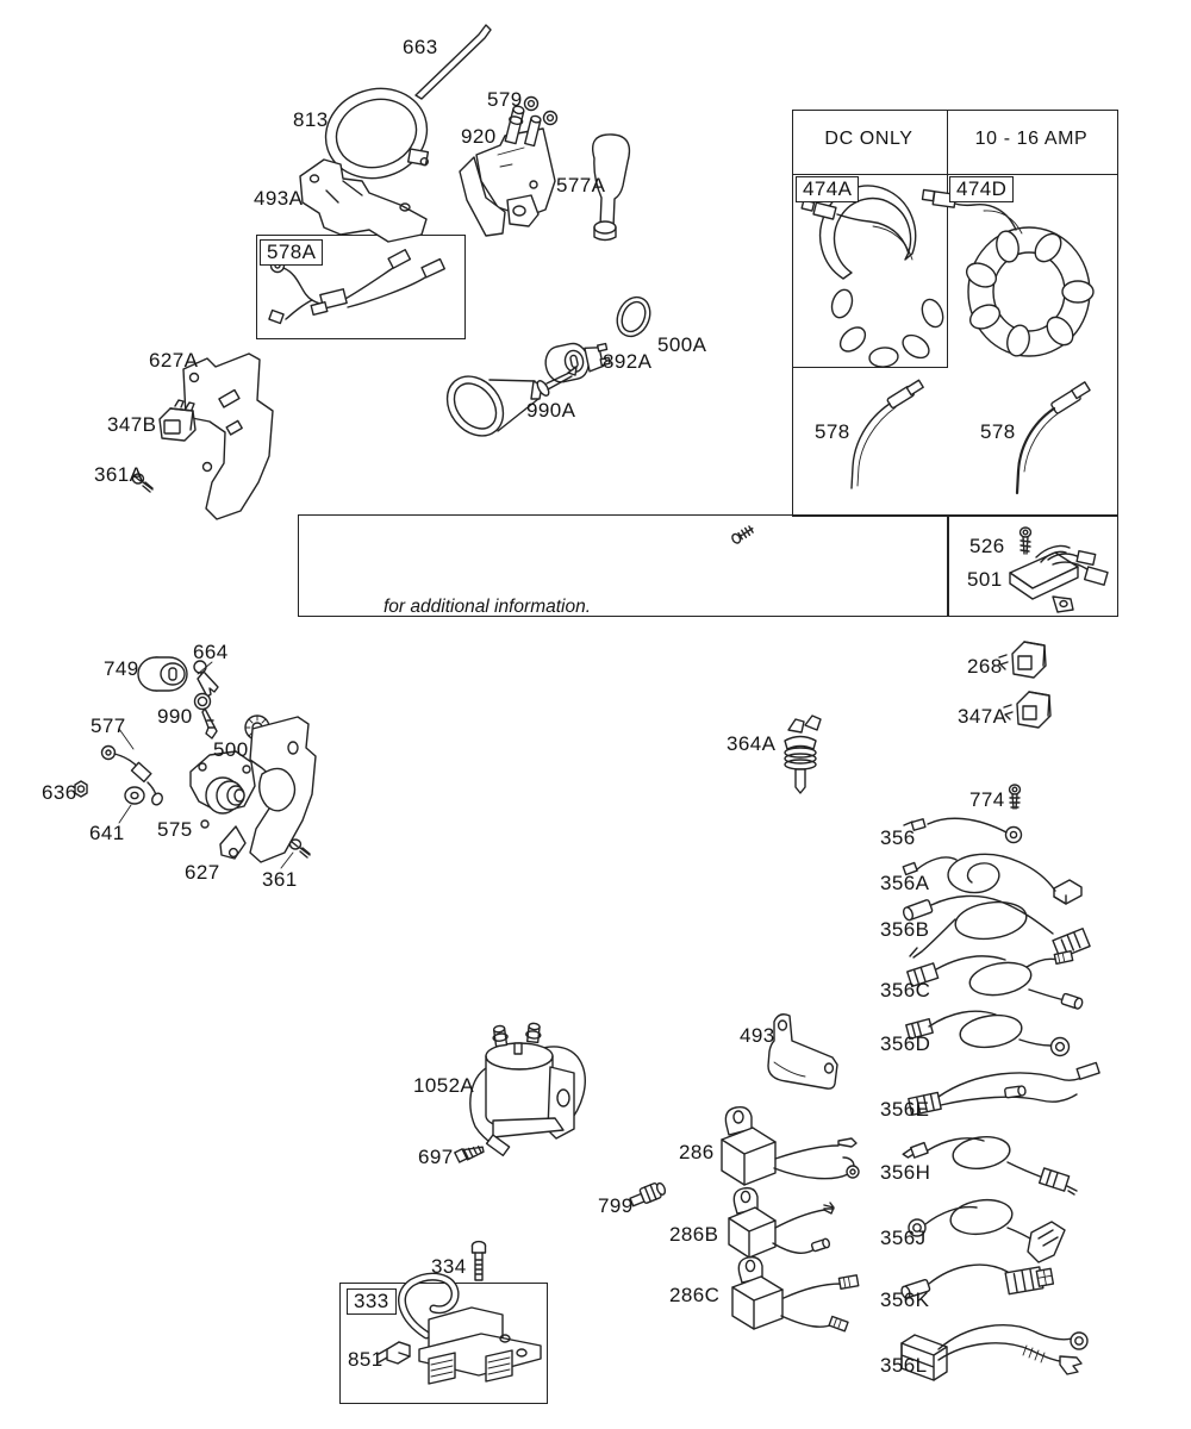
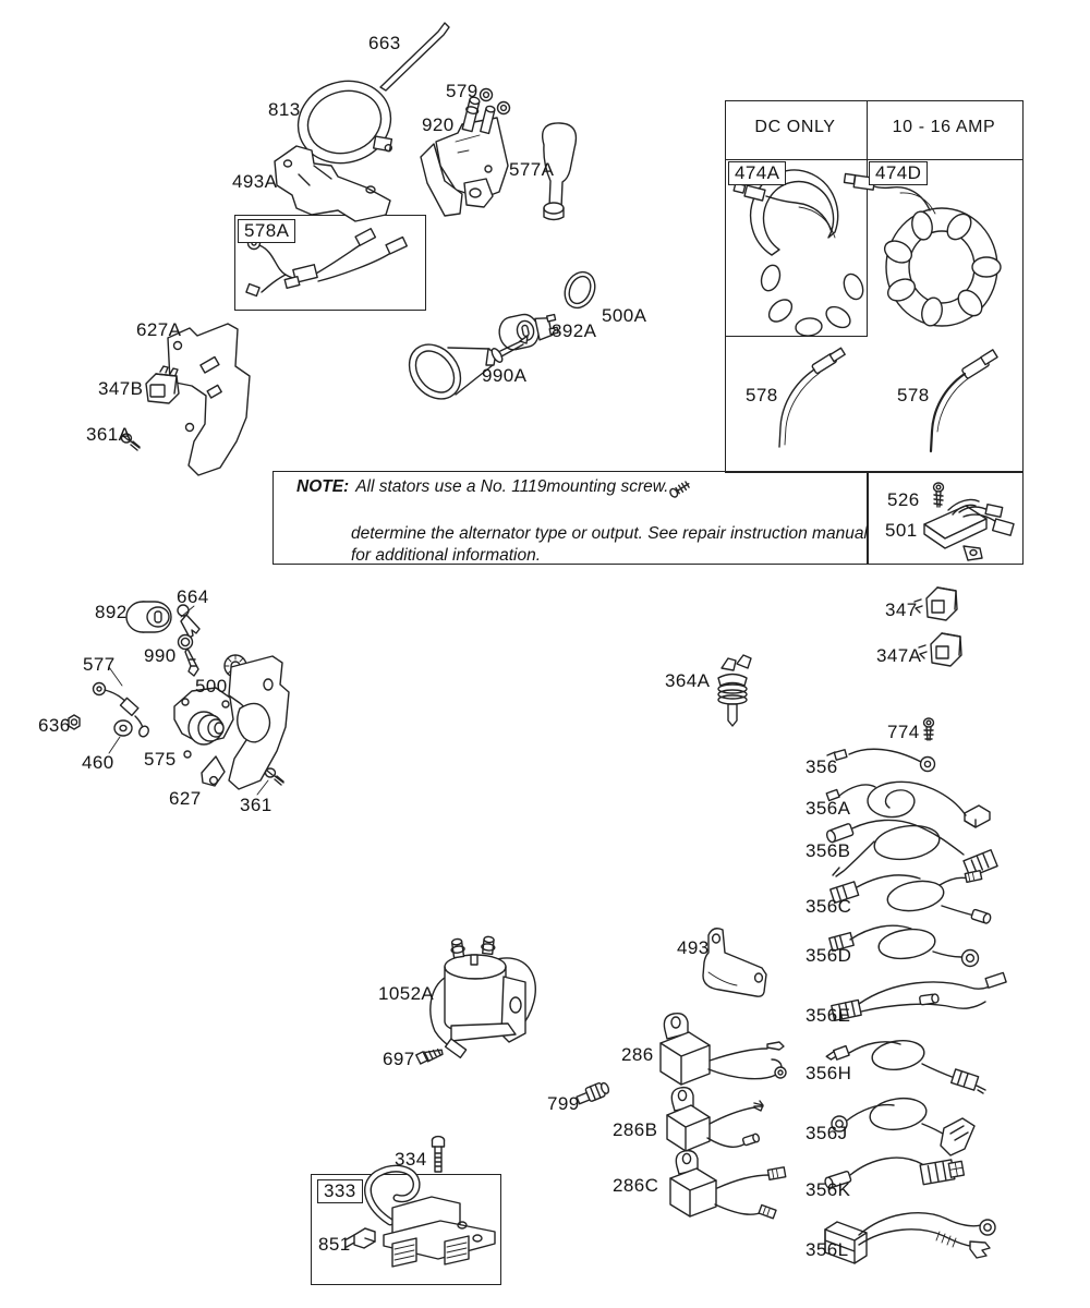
  663
  813
  493A
  579
  920
  577A
  578A
  627A
  347B
  361A
  892A
  500A
  990A
  DC ONLY
  10 - 16 AMP
  474A
  474D
  578
  578
  526
  501
+ NOTE: All stators use a No. 1119mounting screw.
+ determine the alternator type or output. See repair instruction manual
  for additional information.
- 749
+ 892
  664
  990
  577
  500
  636
- 641
+ 460
  575
  627
  361
  364A
- 268
+ 347
  347A
  774
  356
  356A
  356B
  356C
  356D
  356E
  356H
  356J
  356K
  356L
  1052A
  697
  493
  286
  799
  286B
  286C
  334
  333
  851
